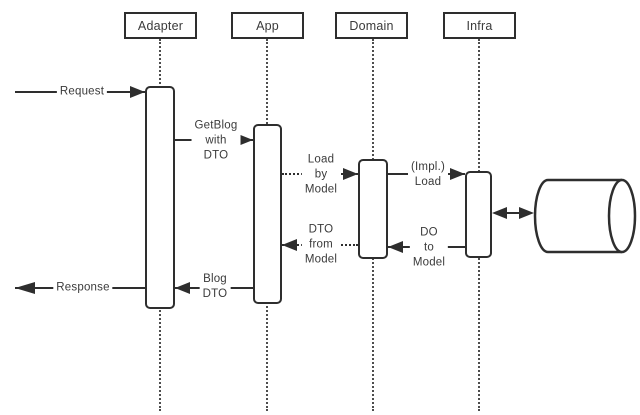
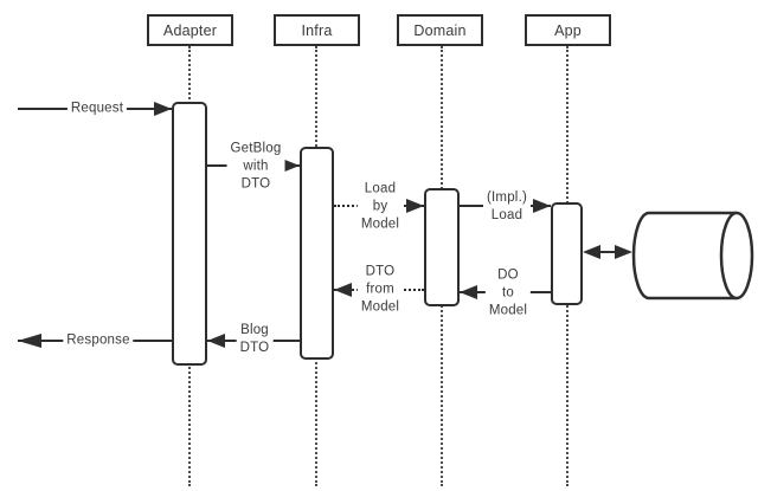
  Adapter
- App
+ Infra
  Domain
- Infra
+ App
  Request
  GetBlog
  with
  DTO
  Load
  by
  Model
  (Impl.)
  Load
  DO
  to
  Model
  DTO
  from
  Model
  Blog
  DTO
  Response
